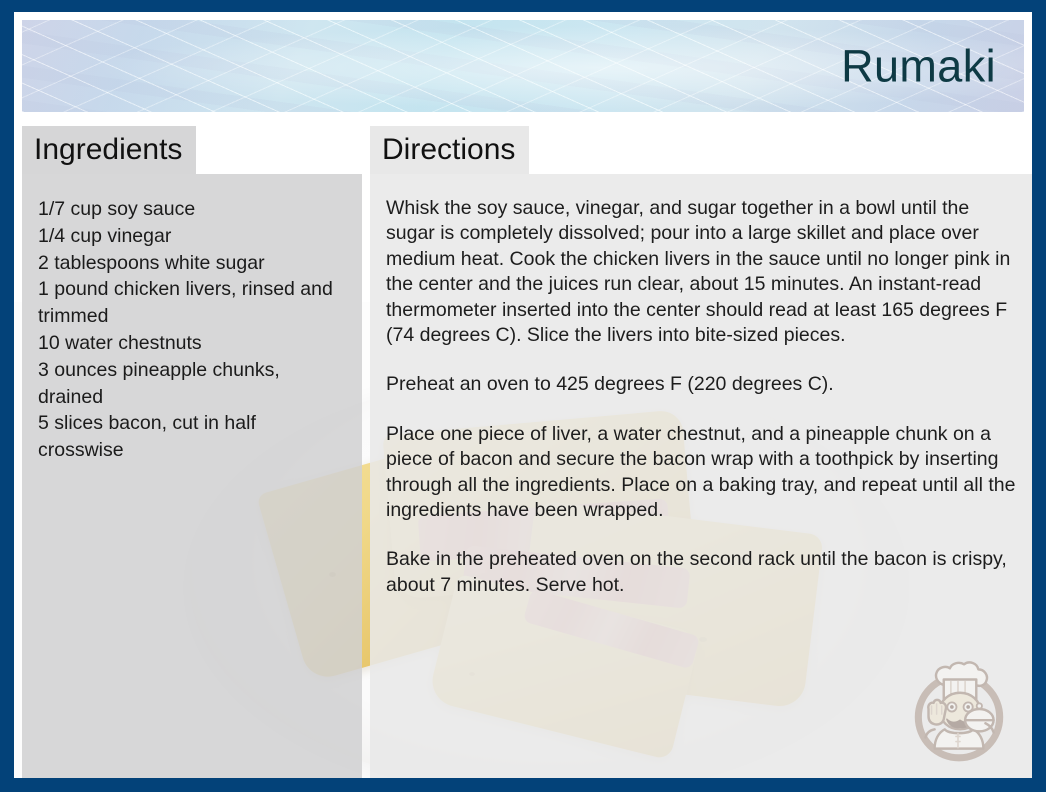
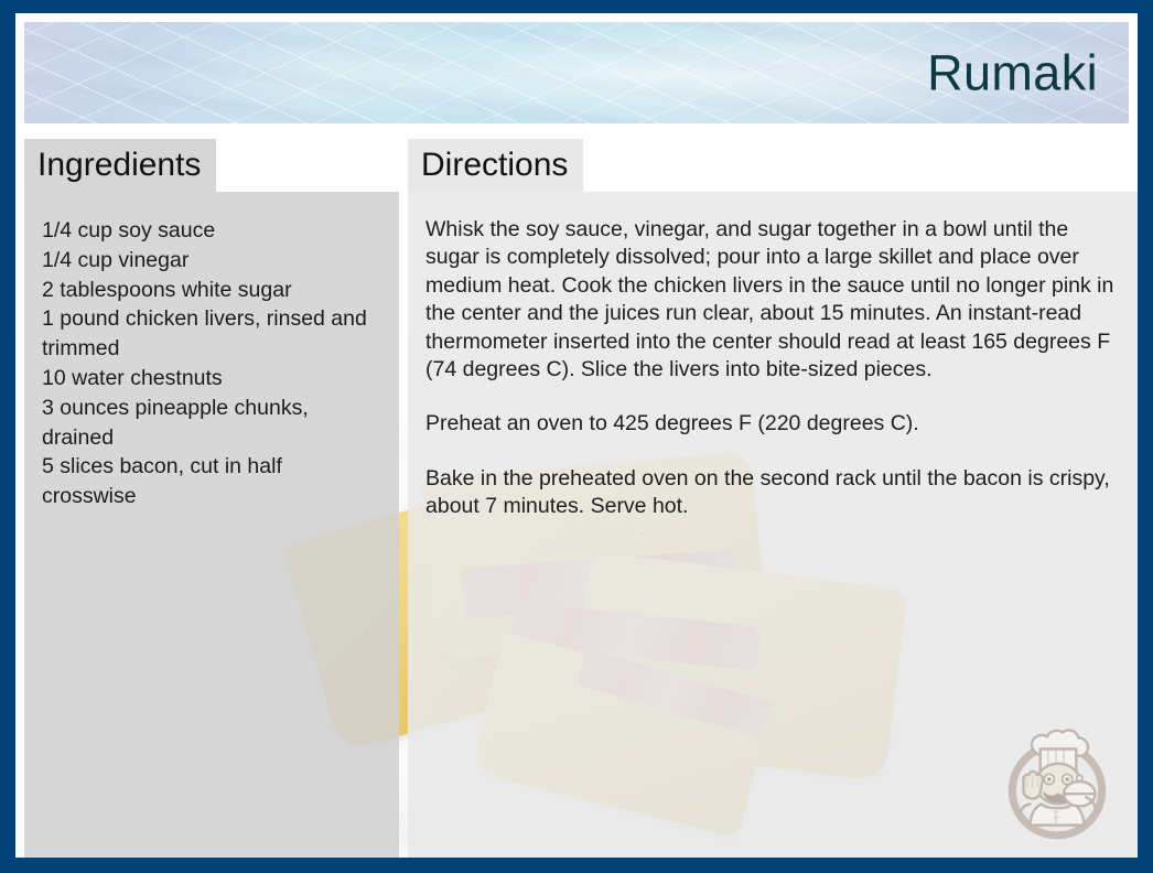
  Rumaki
  Ingredients
- 1/7 cup soy sauce
+ 1/4 cup soy sauce
  1/4 cup vinegar
  2 tablespoons white sugar
  1 pound chicken livers, rinsed and trimmed
  10 water chestnuts
  3 ounces pineapple chunks, drained
  5 slices bacon, cut in half crosswise
  Directions
  Whisk the soy sauce, vinegar, and sugar together in a bowl until the sugar is completely dissolved; pour into a large skillet and place over medium heat. Cook the chicken livers in the sauce until no longer pink in the center and the juices run clear, about 15 minutes. An instant-read thermometer inserted into the center should read at least 165 degrees F (74 degrees C). Slice the livers into bite-sized pieces.
  Preheat an oven to 425 degrees F (220 degrees C).
- Place one piece of liver, a water chestnut, and a pineapple chunk on a piece of bacon and secure the bacon wrap with a toothpick by inserting through all the ingredients. Place on a baking tray, and repeat until all the ingredients have been wrapped.
  Bake in the preheated oven on the second rack until the bacon is crispy, about 7 minutes. Serve hot.
